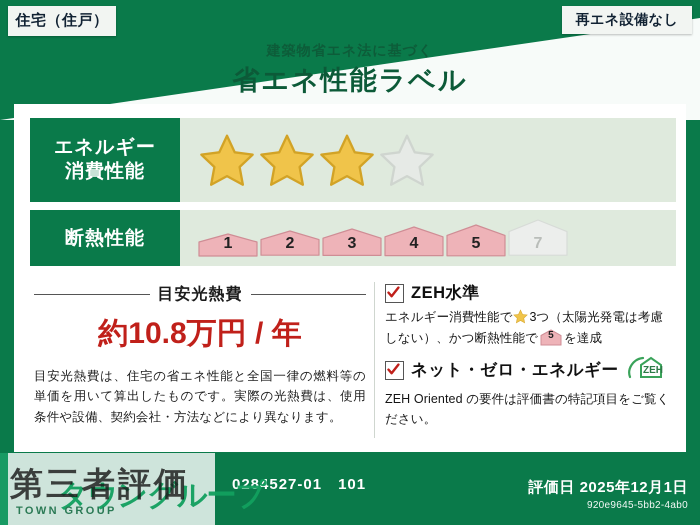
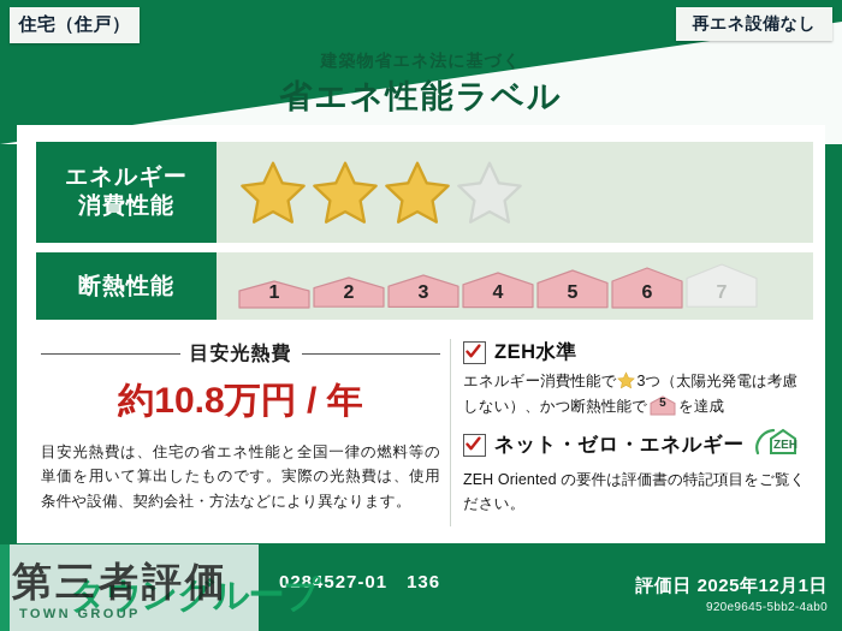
  住宅（住戸）
  再エネ設備なし
  建築物省エネ法に基づく
  省エネ性能ラベル
  エネルギー
  消費性能
  断熱性能
  1
  2
  3
  4
  5
+ 6
  7
  目安光熱費
  約10.8万円 / 年
  目安光熱費は、住宅の省エネ性能と全国一律の燃料等の単価を用いて算出したものです。実際の光熱費は、使用条件や設備、契約会社・方法などにより異なります。
  ZEH水準
  エネルギー消費性能で 3つ（太陽光発電は考慮しない）、かつ断熱性能で
  5
  を達成
  ネット・ゼロ・エネルギー
  ZEH
  ZEH Oriented の要件は評価書の特記項目をご覧ください。
  ひとことで、ちからを
  BELS
- 0284527-01 101
+ 0284527-01 136
  評価日 2025年12月1日
  920e9645-5bb2-4ab0
  タウングループ
  TOWN GROUP
  第三者評価
